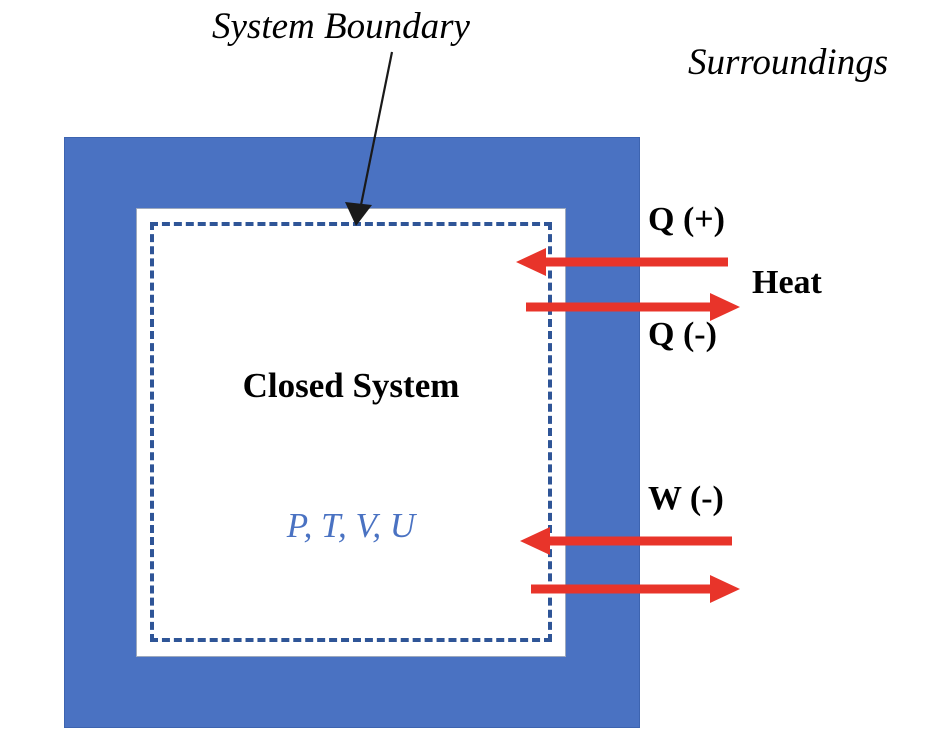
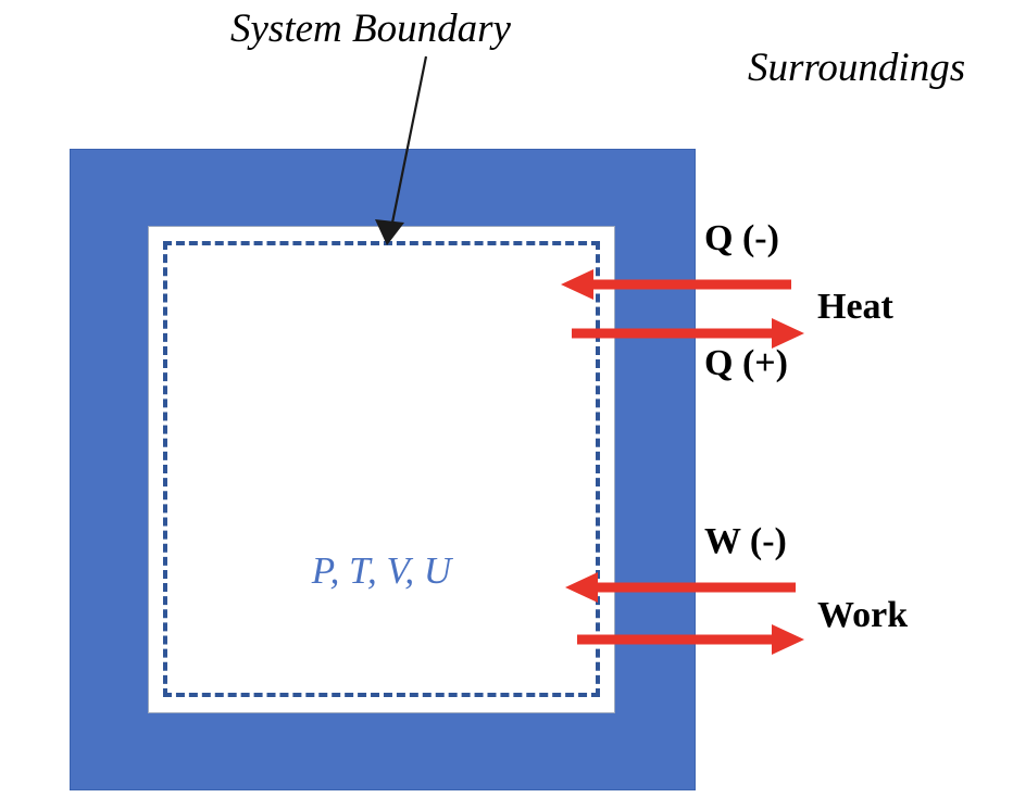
  System Boundary
  Surroundings
- Closed System
  P, T, V, U
- Q (+)
+ Q (-)
  Heat
- Q (-)
+ Q (+)
  W (-)
+ Work
